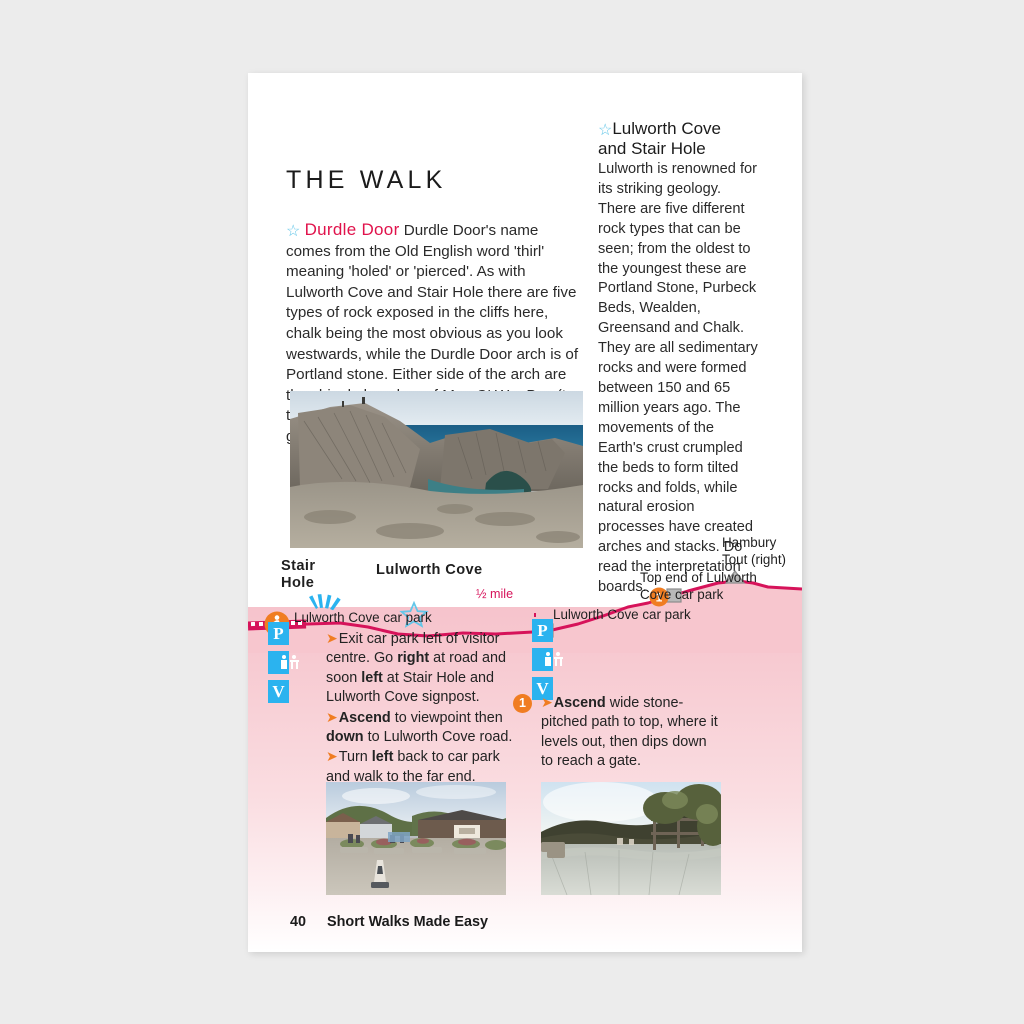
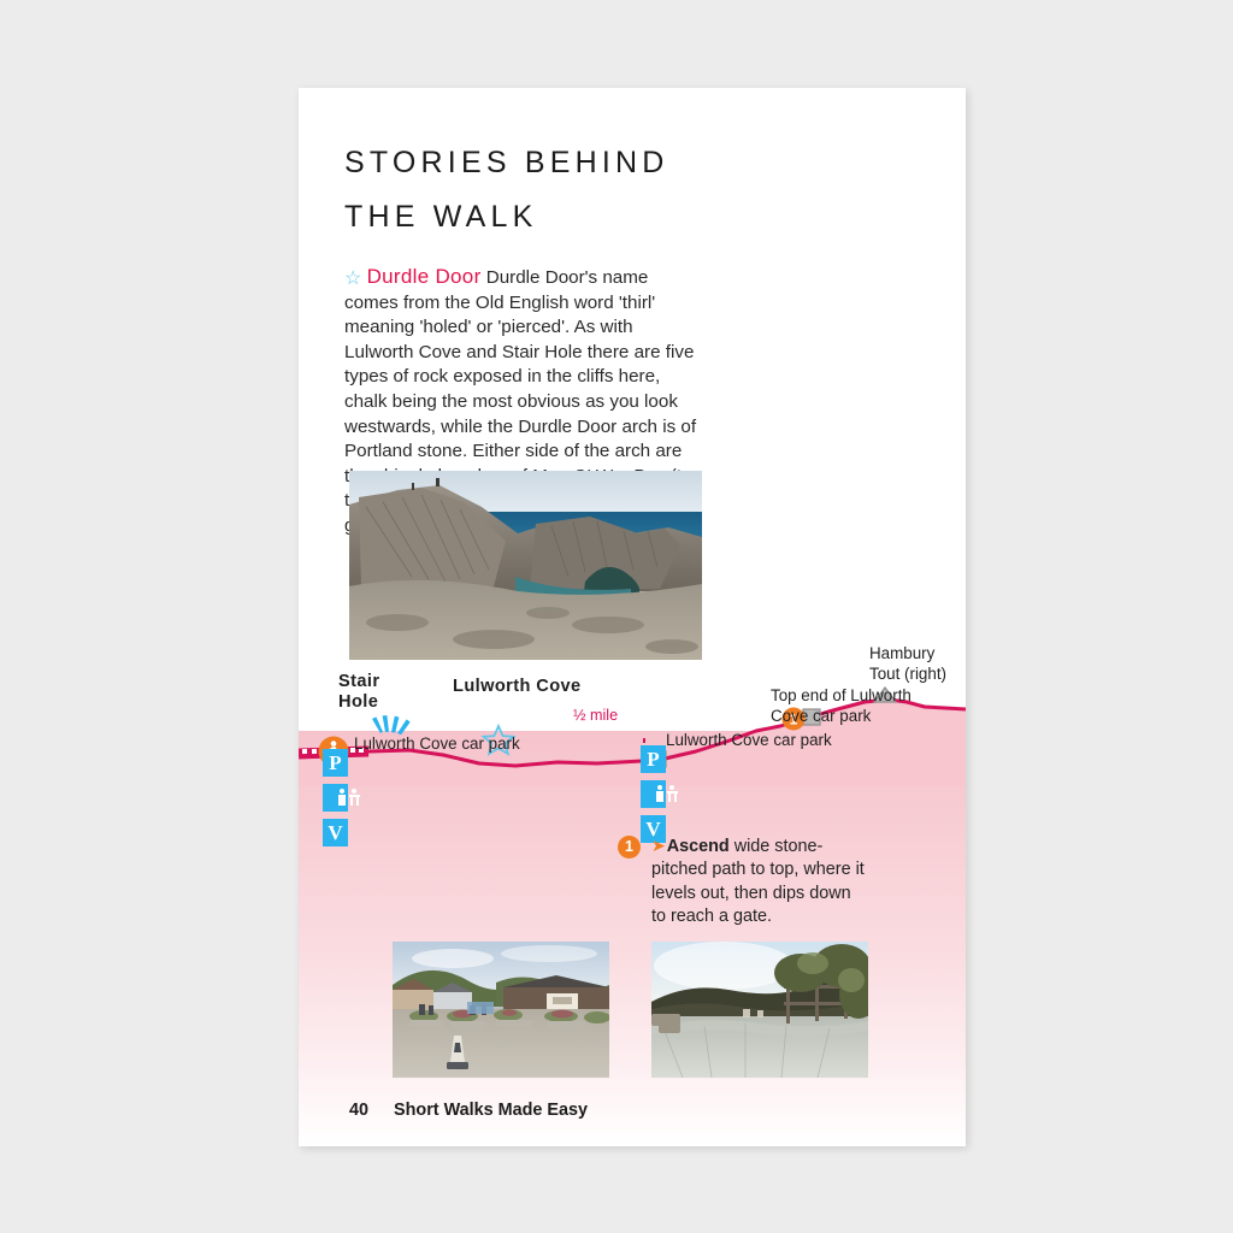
+ STORIES BEHIND
  THE WALK
  ☆ Durdle Door Durdle Door's name comes from the Old English word 'thirl' meaning 'holed' or 'pierced'. As with Lulworth Cove and Stair Hole there are five types of rock exposed in the cliffs here, chalk being the most obvious as you look westwards, while the Durdle Door arch is of Portland stone. Either side of the arch are t t
- ☆Lulworth Cove
- and Stair Hole
- Lulworth is renowned for its striking geology. There are five different rock types that can be seen; from the oldest to the youngest these are Portland Stone, Purbeck Beds, Wealden, Greensand and Chalk. They are all sedimentary rocks and were formed between 150 and 65 million years ago. The movements of the Earth's crust crumpled the beds to form tilted rocks and folds, while natural erosion processes have created arches and stacks. Do read the interpretation boards.
  1
  Stair
  Hole
  Lulworth Cove
  ½ mile
  Lulworth Cove car park
  Lulworth Cove car park
  Top end of Lulworth
  Cove car park
  Hambury
  Tout (right)
  P
  V
  P
  V
- ➤ Exit car park left of visitor centre. Go right at road and soon left at Stair Hole and Lulworth Cove signpost.
- ➤ Ascend to viewpoint then down to Lulworth Cove road.
- ➤ Turn left back to car park and walk to the far end.
  1
  ➤ Ascend wide stone-pitched path to top, where it levels out, then dips down to reach a gate.
  40 Short Walks Made Easy
